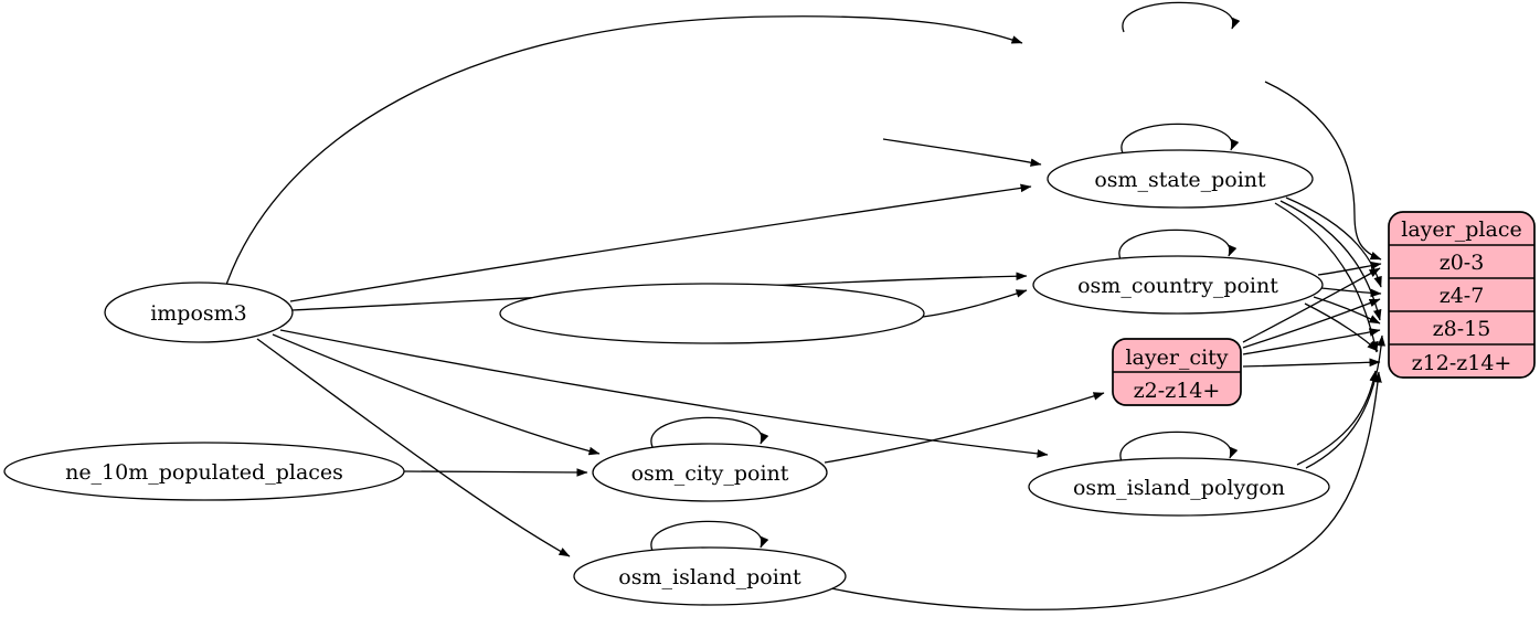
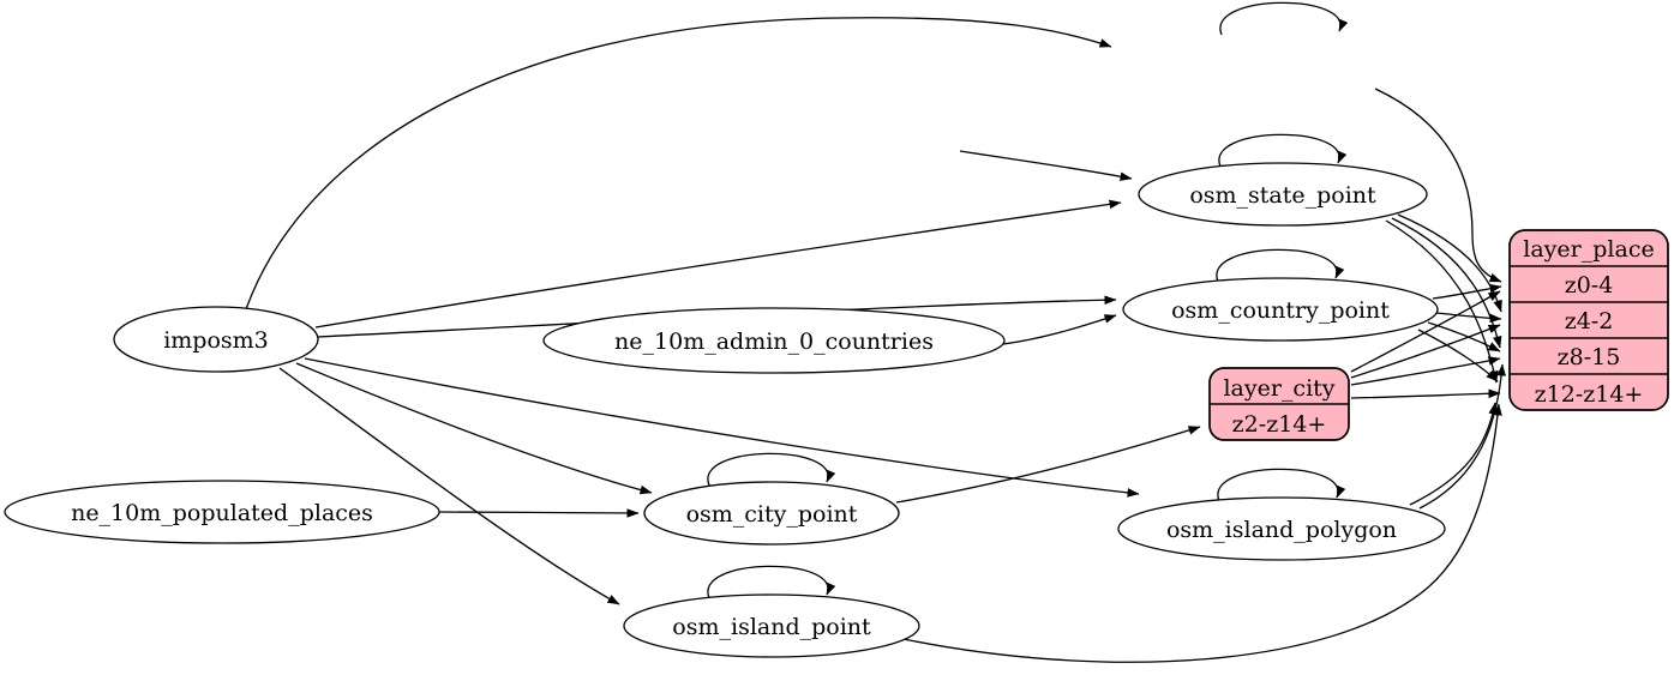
  imposm3
+ ne_10m_admin_0_countries
  ne_10m_populated_places
  osm_state_point
  osm_country_point
  osm_city_point
  osm_island_polygon
  osm_island_point
  layer_city
  z2-z14+
  layer_place
- z0-3
+ z0-4
- z4-7
+ z4-2
  z8-15
  z12-z14+
